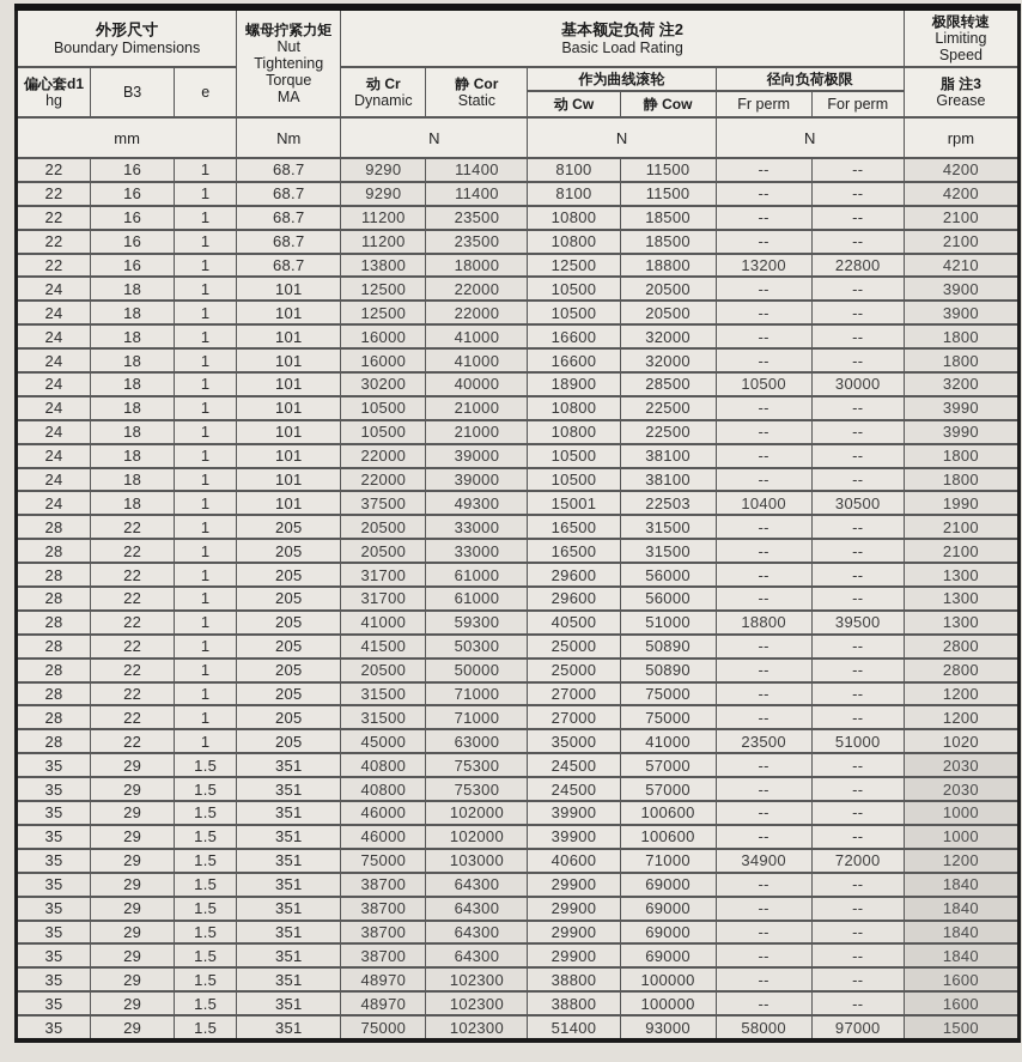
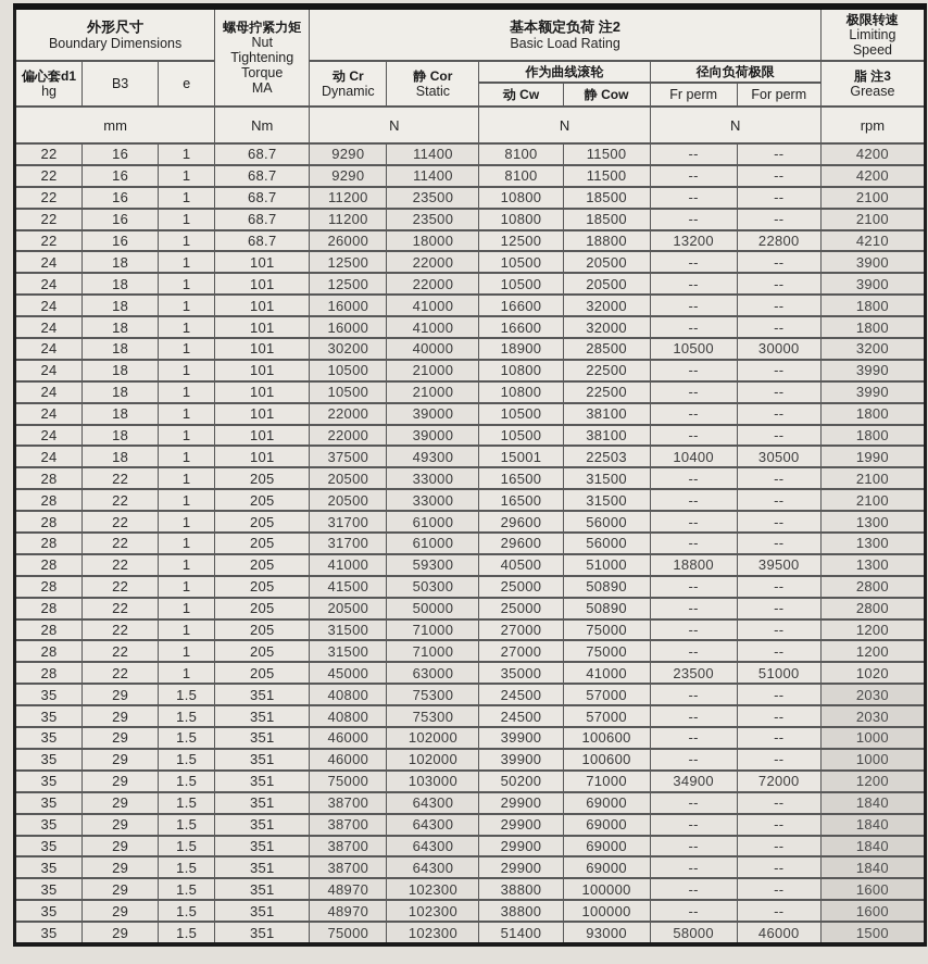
  外形尺寸 Boundary Dimensions	螺母拧紧力矩 Nut Tightening Torque MA	基本额定负荷 注2 Basic Load Rating	极限转速 Limiting Speed
  偏心套d1 hg	B3	e	动 Cr Dynamic	静 Cor Static	作为曲线滚轮	径向负荷极限	脂 注3 Grease
  动 Cw	静 Cow	Fr perm	For perm
  mm	Nm	N	N	N	rpm
  22	16	1	68.7	9290	11400	8100	11500	--	--	4200
  22	16	1	68.7	9290	11400	8100	11500	--	--	4200
  22	16	1	68.7	11200	23500	10800	18500	--	--	2100
  22	16	1	68.7	11200	23500	10800	18500	--	--	2100
- 22	16	1	68.7	13800	18000	12500	18800	13200	22800	4210
+ 22	16	1	68.7	26000	18000	12500	18800	13200	22800	4210
  24	18	1	101	12500	22000	10500	20500	--	--	3900
  24	18	1	101	12500	22000	10500	20500	--	--	3900
  24	18	1	101	16000	41000	16600	32000	--	--	1800
  24	18	1	101	16000	41000	16600	32000	--	--	1800
  24	18	1	101	30200	40000	18900	28500	10500	30000	3200
  24	18	1	101	10500	21000	10800	22500	--	--	3990
  24	18	1	101	10500	21000	10800	22500	--	--	3990
  24	18	1	101	22000	39000	10500	38100	--	--	1800
  24	18	1	101	22000	39000	10500	38100	--	--	1800
  24	18	1	101	37500	49300	15001	22503	10400	30500	1990
  28	22	1	205	20500	33000	16500	31500	--	--	2100
  28	22	1	205	20500	33000	16500	31500	--	--	2100
  28	22	1	205	31700	61000	29600	56000	--	--	1300
  28	22	1	205	31700	61000	29600	56000	--	--	1300
  28	22	1	205	41000	59300	40500	51000	18800	39500	1300
  28	22	1	205	41500	50300	25000	50890	--	--	2800
  28	22	1	205	20500	50000	25000	50890	--	--	2800
  28	22	1	205	31500	71000	27000	75000	--	--	1200
  28	22	1	205	31500	71000	27000	75000	--	--	1200
  28	22	1	205	45000	63000	35000	41000	23500	51000	1020
  35	29	1.5	351	40800	75300	24500	57000	--	--	2030
  35	29	1.5	351	40800	75300	24500	57000	--	--	2030
  35	29	1.5	351	46000	102000	39900	100600	--	--	1000
  35	29	1.5	351	46000	102000	39900	100600	--	--	1000
- 35	29	1.5	351	75000	103000	40600	71000	34900	72000	1200
+ 35	29	1.5	351	75000	103000	50200	71000	34900	72000	1200
  35	29	1.5	351	38700	64300	29900	69000	--	--	1840
  35	29	1.5	351	38700	64300	29900	69000	--	--	1840
  35	29	1.5	351	38700	64300	29900	69000	--	--	1840
  35	29	1.5	351	38700	64300	29900	69000	--	--	1840
  35	29	1.5	351	48970	102300	38800	100000	--	--	1600
  35	29	1.5	351	48970	102300	38800	100000	--	--	1600
- 35	29	1.5	351	75000	102300	51400	93000	58000	97000	1500
+ 35	29	1.5	351	75000	102300	51400	93000	58000	46000	1500
